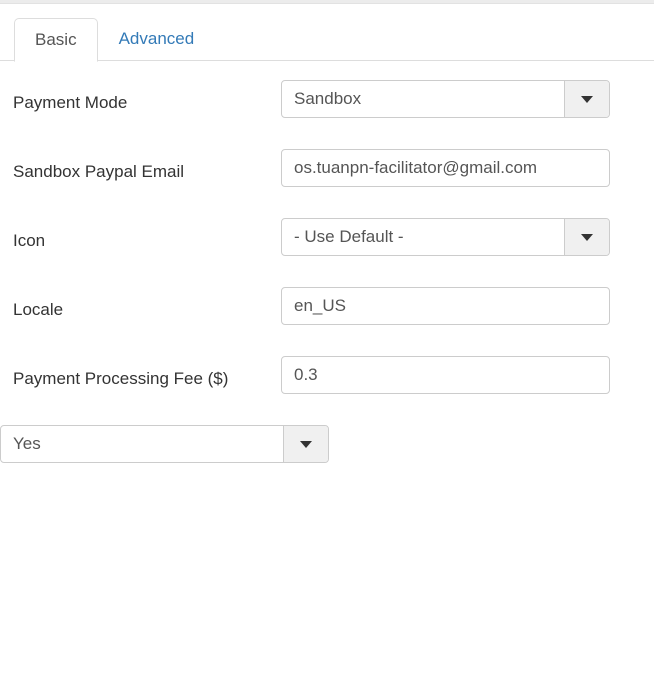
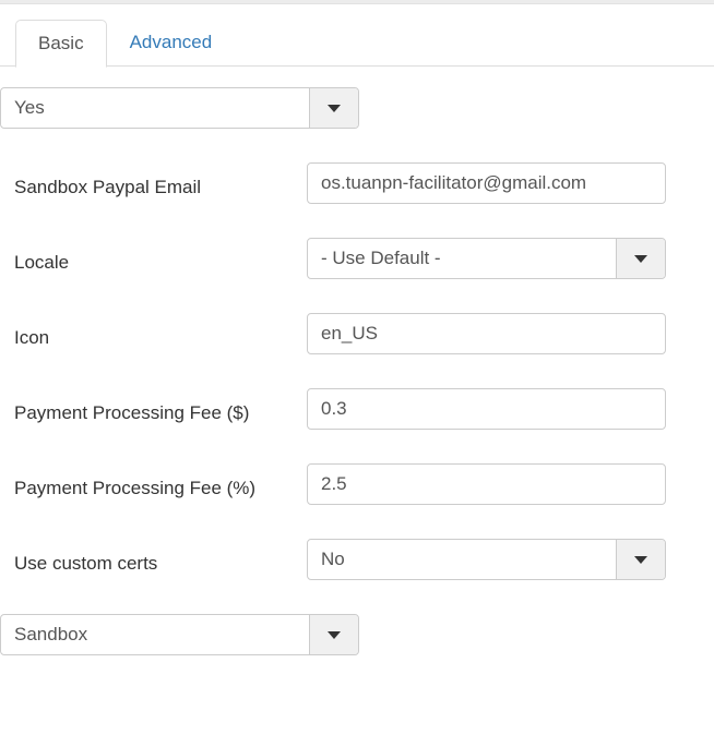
  Basic
  Advanced
- Payment Mode
- Sandbox
+ Yes
  Sandbox Paypal Email
  os.tuanpn-facilitator@gmail.com
- Icon
+ Locale
  - Use Default -
- Locale
+ Icon
  en_US
  Payment Processing Fee ($)
  0.3
+ Payment Processing Fee (%)
+ 2.5
+ Use custom certs
+ No
- Yes
+ Sandbox
